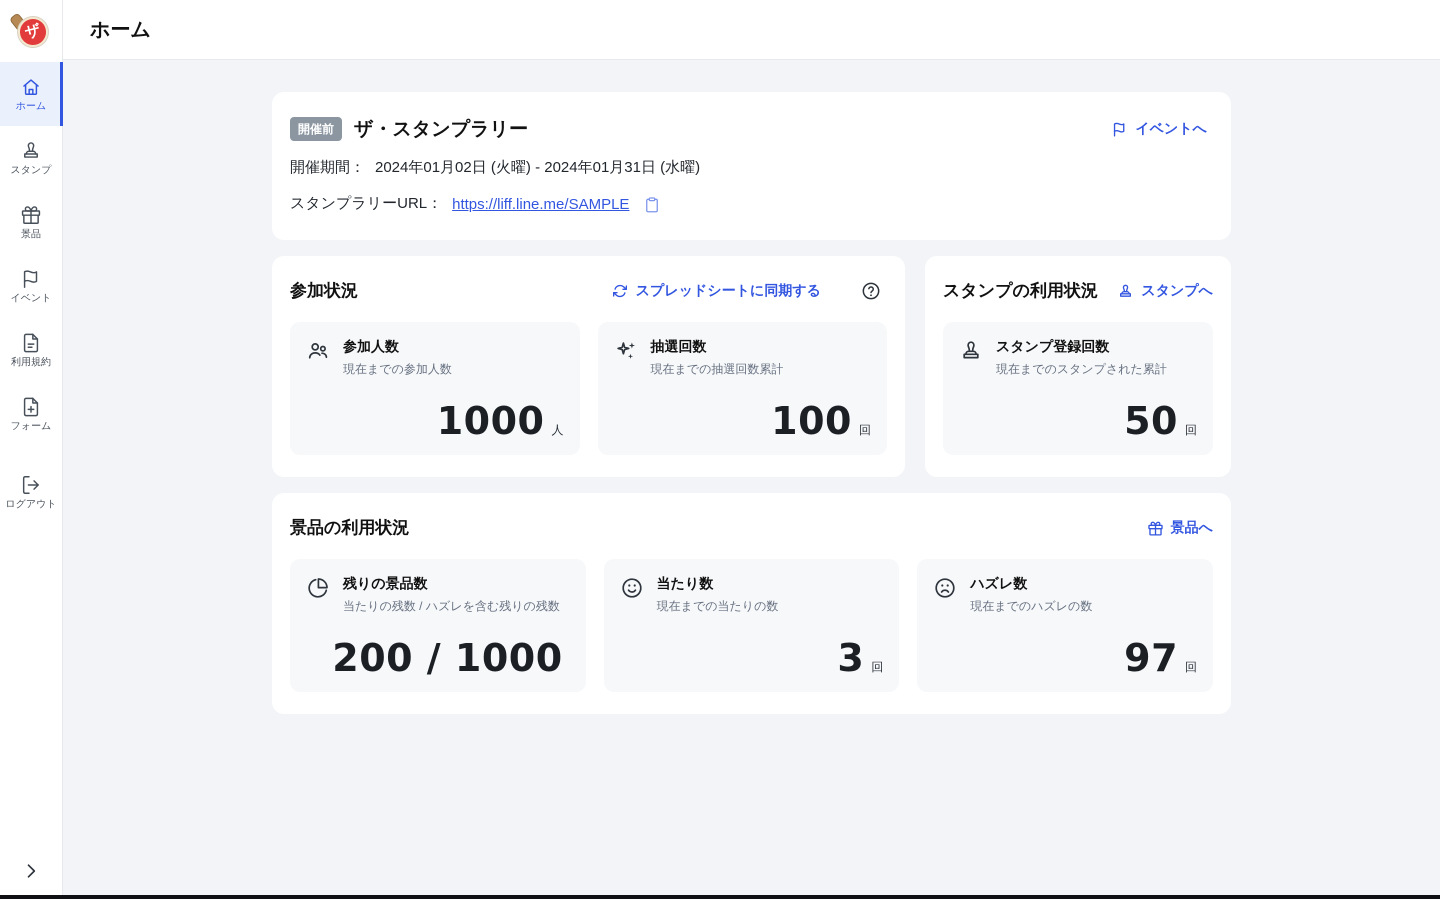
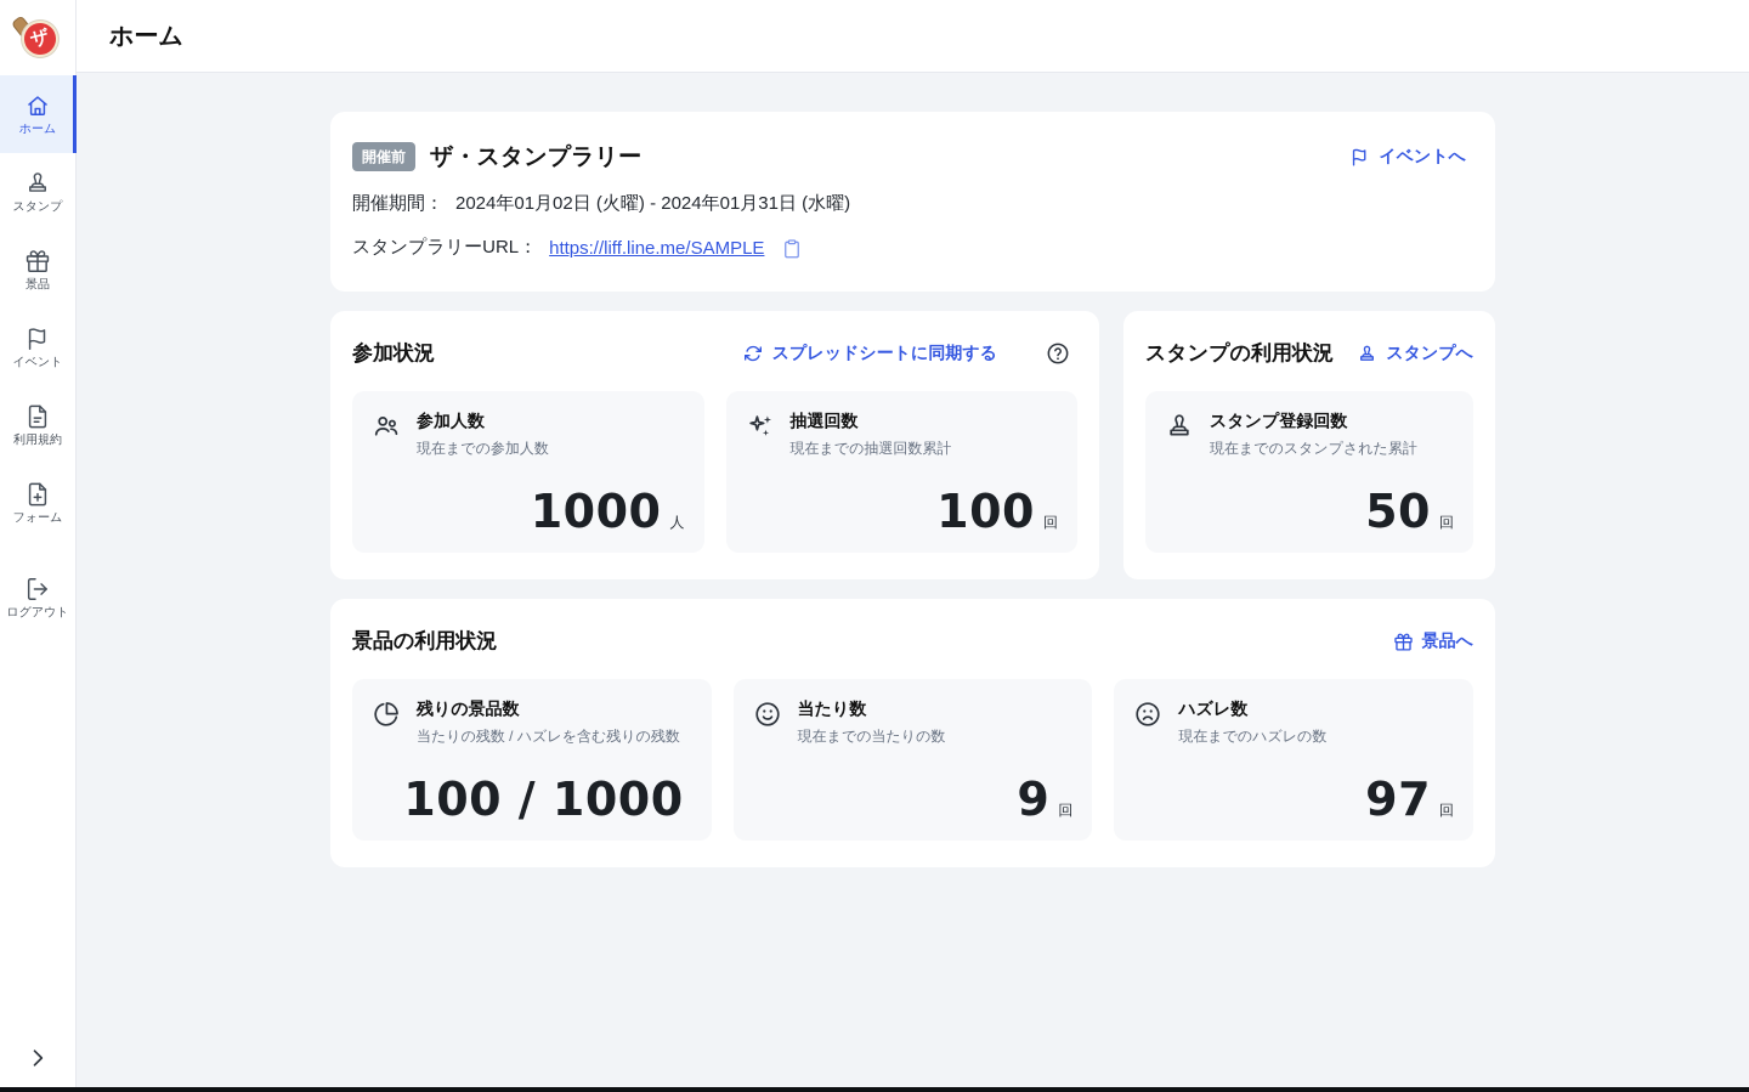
  ホーム
  スタンプ
  景品
  イベント
  利用規約
  フォーム
  ログアウト
  ホーム
  開催前
  ザ・スタンプラリー
  イベントへ
  開催期間：
  2024年01月02日 (火曜) - 2024年01月31日 (水曜)
  スタンプラリーURL：
  https://liff.line.me/SAMPLE
  参加状況
  スプレッドシートに同期する
  参加人数
  現在までの参加人数
  1000 人
  抽選回数
  現在までの抽選回数累計
  100 回
  スタンプの利用状況
  スタンプへ
  スタンプ登録回数
  現在までのスタンプされた累計
  50 回
  景品の利用状況
  景品へ
  残りの景品数
  当たりの残数 / ハズレを含む残りの残数
- 200 / 1000
+ 100 / 1000
  当たり数
  現在までの当たりの数
- 3 回
+ 9 回
  ハズレ数
  現在までのハズレの数
  97 回
